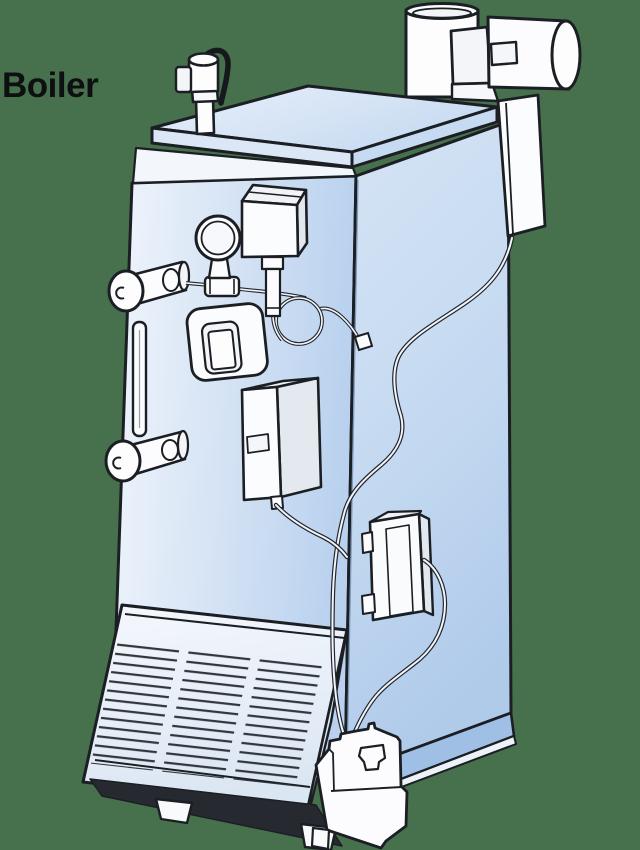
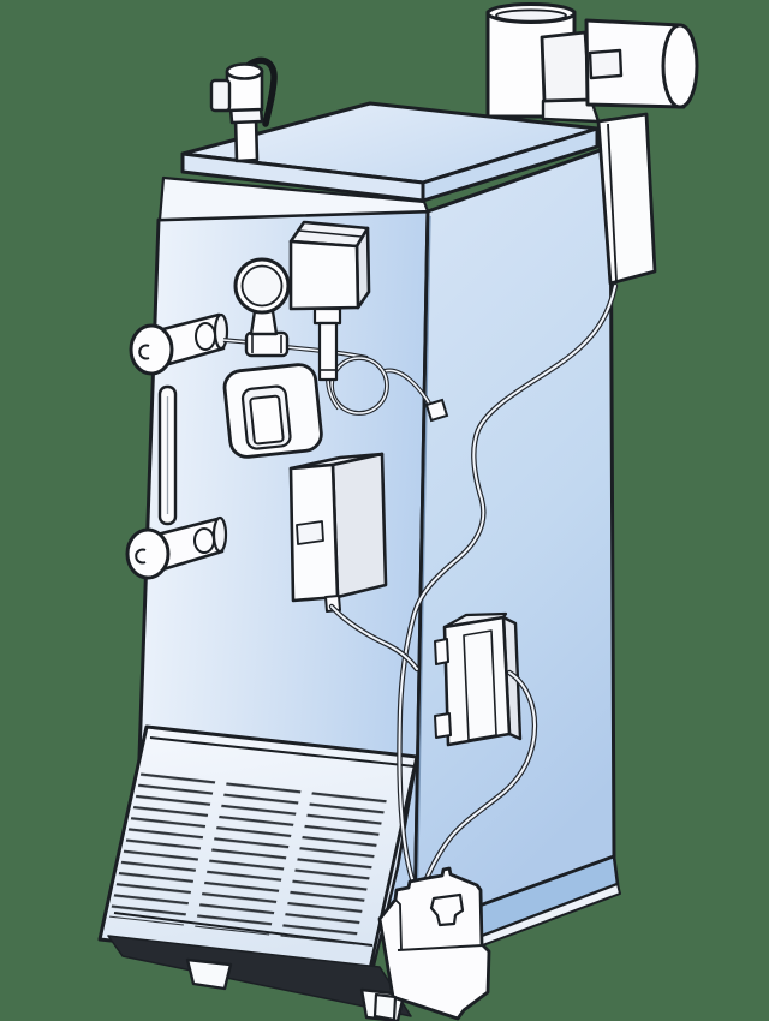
- Boiler
